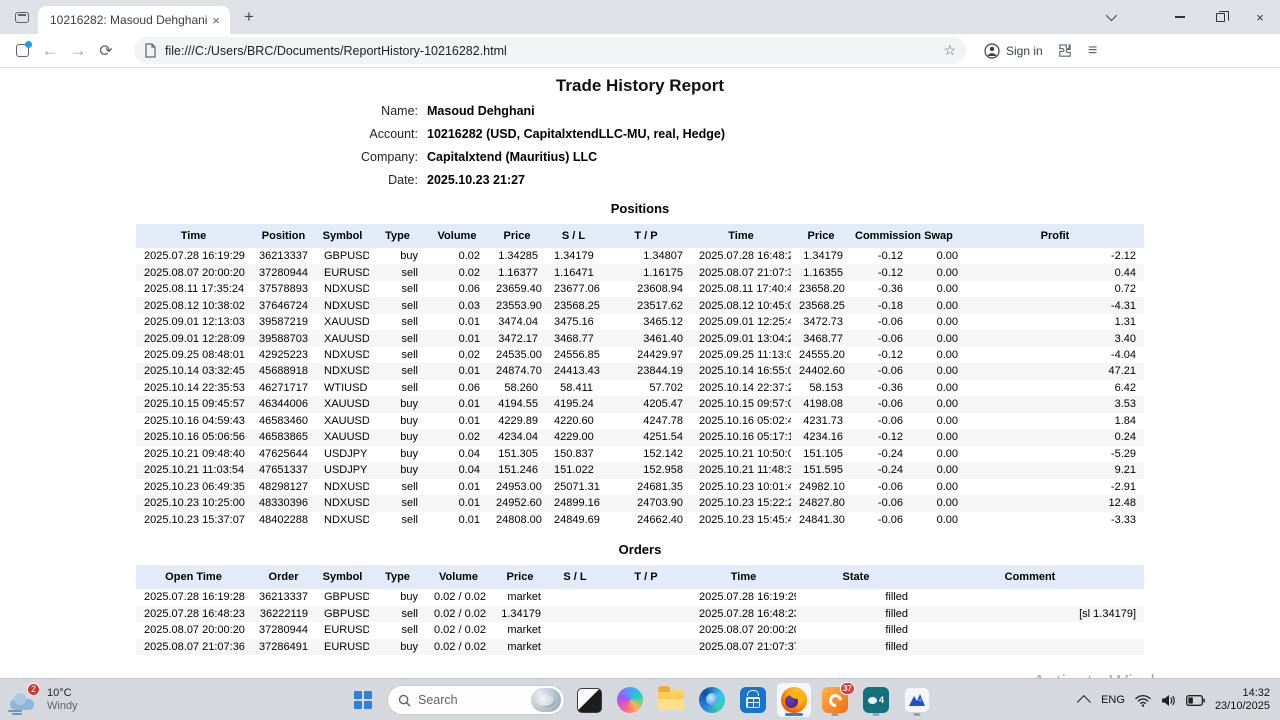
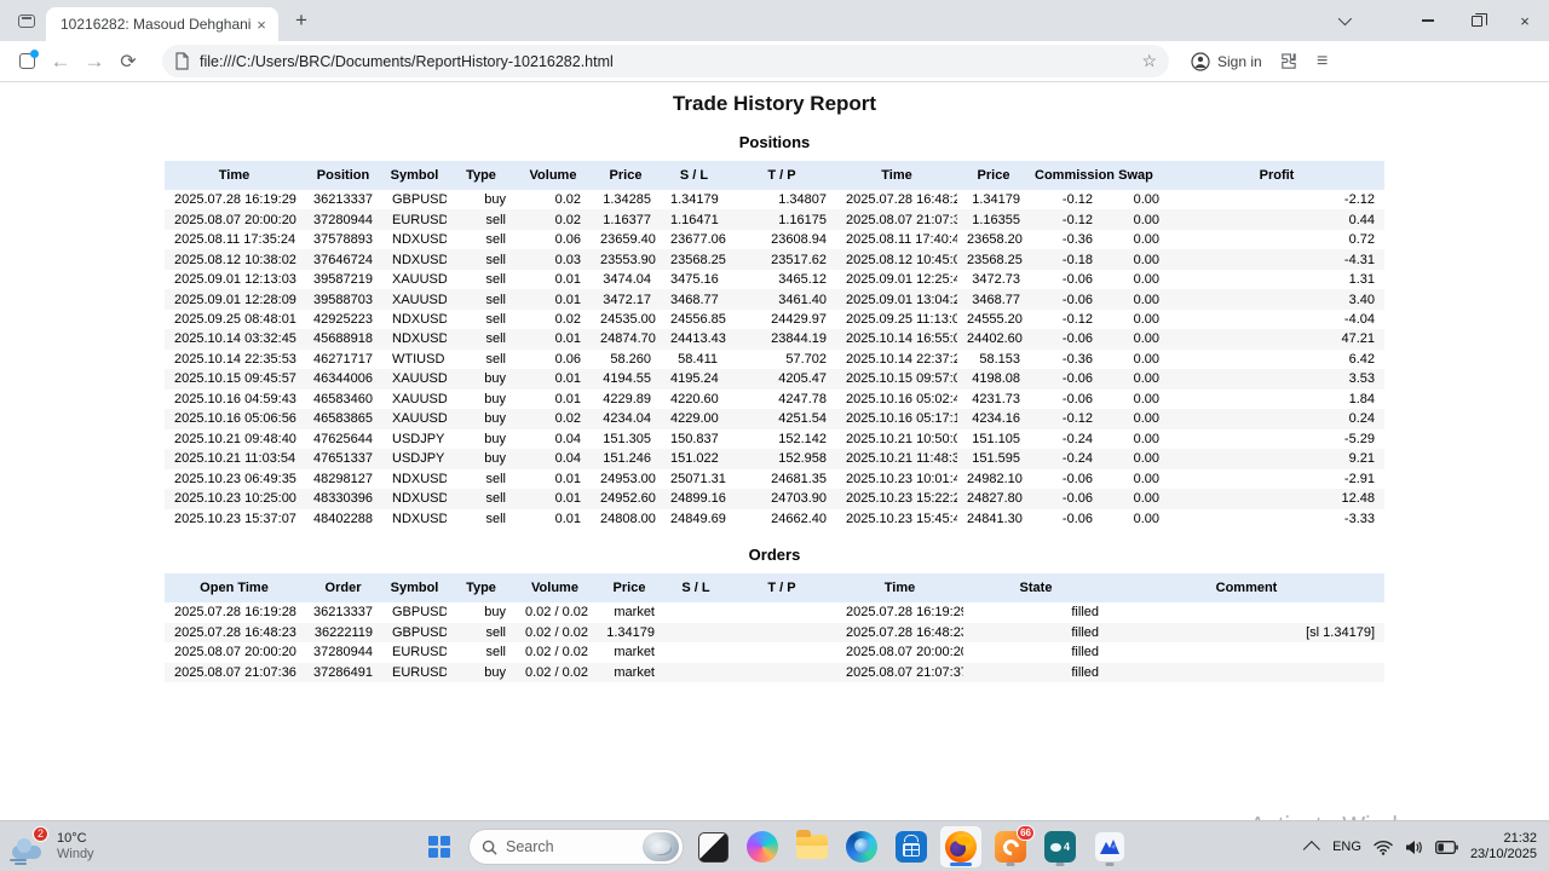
  10216282: Masoud Dehghani
  ×
  +
  ×
  ←
  →
  ⟳
  file:///C:/Users/BRC/Documents/ReportHistory-10216282.html
  ☆
  Sign in
  ≡
  Trade History Report
- Name:
- Masoud Dehghani
- Account:
- 10216282 (USD, CapitalxtendLLC-MU, real, Hedge)
- Company:
- Capitalxtend (Mauritius) LLC
- Date:
- 2025.10.23 21:27
  Positions
  Time	Position	Symbol	Type	Volume	Price	S / L	T / P	Time	Price	Commission	Swap	Profit
  2025.07.28 16:19:29	36213337	GBPUSD	buy	0.02	1.34285	1.34179	1.34807	2025.07.28 16:48:2	1.34179	-0.12	0.00	-2.12
  2025.08.07 20:00:20	37280944	EURUSD	sell	0.02	1.16377	1.16471	1.16175	2025.08.07 21:07:3	1.16355	-0.12	0.00	0.44
  2025.08.11 17:35:24	37578893	NDXUSD	sell	0.06	23659.40	23677.06	23608.94	2025.08.11 17:40:4	23658.20	-0.36	0.00	0.72
  2025.08.12 10:38:02	37646724	NDXUSD	sell	0.03	23553.90	23568.25	23517.62	2025.08.12 10:45:0	23568.25	-0.18	0.00	-4.31
  2025.09.01 12:13:03	39587219	XAUUSD	sell	0.01	3474.04	3475.16	3465.12	2025.09.01 12:25:4	3472.73	-0.06	0.00	1.31
  2025.09.01 12:28:09	39588703	XAUUSD	sell	0.01	3472.17	3468.77	3461.40	2025.09.01 13:04:2	3468.77	-0.06	0.00	3.40
  2025.09.25 08:48:01	42925223	NDXUSD	sell	0.02	24535.00	24556.85	24429.97	2025.09.25 11:13:0	24555.20	-0.12	0.00	-4.04
  2025.10.14 03:32:45	45688918	NDXUSD	sell	0.01	24874.70	24413.43	23844.19	2025.10.14 16:55:0	24402.60	-0.06	0.00	47.21
  2025.10.14 22:35:53	46271717	WTIUSD	sell	0.06	58.260	58.411	57.702	2025.10.14 22:37:2	58.153	-0.36	0.00	6.42
  2025.10.15 09:45:57	46344006	XAUUSD	buy	0.01	4194.55	4195.24	4205.47	2025.10.15 09:57:0	4198.08	-0.06	0.00	3.53
  2025.10.16 04:59:43	46583460	XAUUSD	buy	0.01	4229.89	4220.60	4247.78	2025.10.16 05:02:4	4231.73	-0.06	0.00	1.84
  2025.10.16 05:06:56	46583865	XAUUSD	buy	0.02	4234.04	4229.00	4251.54	2025.10.16 05:17:1	4234.16	-0.12	0.00	0.24
  2025.10.21 09:48:40	47625644	USDJPY	buy	0.04	151.305	150.837	152.142	2025.10.21 10:50:0	151.105	-0.24	0.00	-5.29
  2025.10.21 11:03:54	47651337	USDJPY	buy	0.04	151.246	151.022	152.958	2025.10.21 11:48:3	151.595	-0.24	0.00	9.21
  2025.10.23 06:49:35	48298127	NDXUSD	sell	0.01	24953.00	25071.31	24681.35	2025.10.23 10:01:4	24982.10	-0.06	0.00	-2.91
  2025.10.23 10:25:00	48330396	NDXUSD	sell	0.01	24952.60	24899.16	24703.90	2025.10.23 15:22:2	24827.80	-0.06	0.00	12.48
  2025.10.23 15:37:07	48402288	NDXUSD	sell	0.01	24808.00	24849.69	24662.40	2025.10.23 15:45:4	24841.30	-0.06	0.00	-3.33
  Orders
  Open Time	Order	Symbol	Type	Volume	Price	S / L	T / P	Time	State	Comment
  2025.07.28 16:19:28	36213337	GBPUSD	buy	0.02 / 0.02	market			2025.07.28 16:19:2	filled
  2025.07.28 16:48:23	36222119	GBPUSD	sell	0.02 / 0.02	1.34179			2025.07.28 16:48:2	filled	[sl 1.34179]
  2025.08.07 20:00:20	37280944	EURUSD	sell	0.02 / 0.02	market			2025.08.07 20:00:2	filled
  2025.08.07 21:07:36	37286491	EURUSD	buy	0.02 / 0.02	market			2025.08.07 21:07:3	filled
  2
  10°C
  Windy
  Search
- 37
+ 66
  4
  ENG
- 14:32
+ 21:32
  23/10/2025
